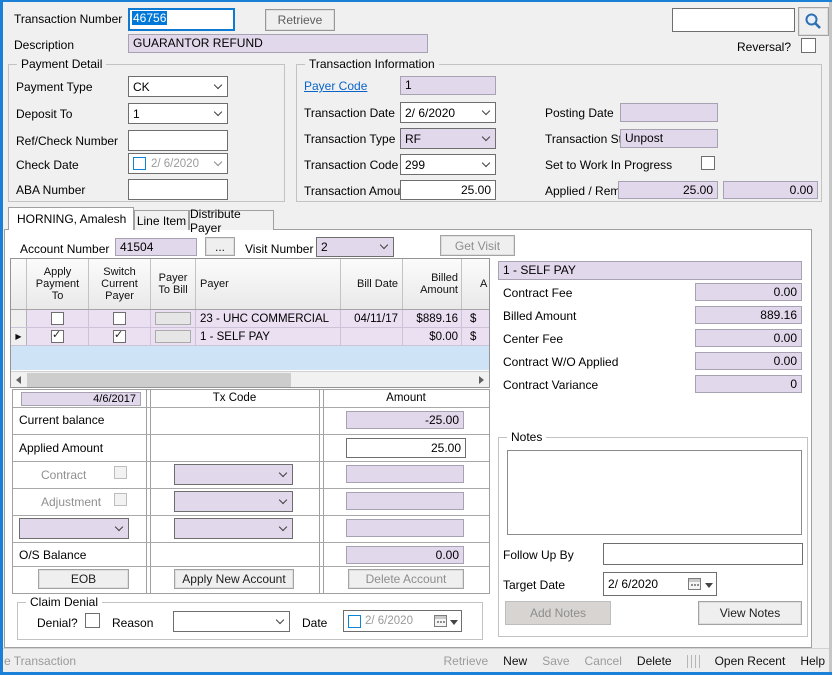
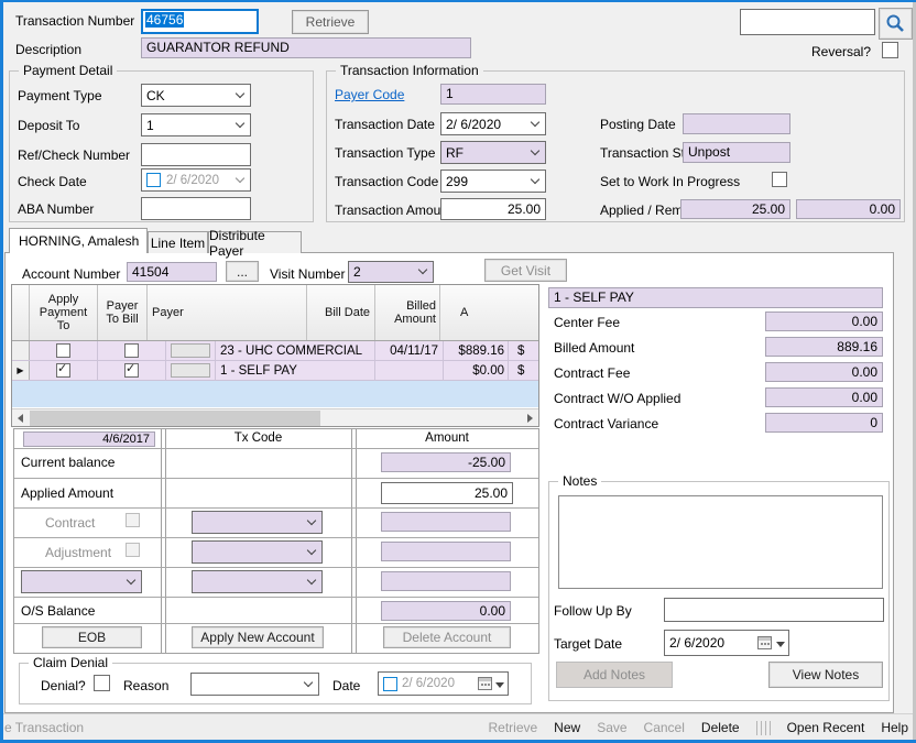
  Transaction Number
  46756
  Retrieve
  Description
  GUARANTOR REFUND
  Reversal?
  Payment Detail
  Payment Type
  CK
  Deposit To
  1
  Ref/Check Number
  Check Date
  2/ 6/2020
  ABA Number
  Transaction Information
  Payer Code
  1
  Transaction Date
  2/ 6/2020
  Posting Date
  Transaction Type
  RF
  Transaction S
  Unpost
  Transaction Code
  299
  Set to Work In Progress
  Transaction Amou
  25.00
  25.00
  0.00
  HORNING, Amalesh
  Line Item
  Distribute Payer
  Account Number
  41504
  ...
  Visit Number
  2
  Get Visit
  Apply Payment To
- Switch Current Payer
  Payer To Bill
  Payer
  Bill Date
  Billed Amount
  A
  23 - UHC COMMERCIAL
  04/11/17
  $889.16
  $
  ▶
  ✓
  ✓
  1 - SELF PAY
  $0.00
  $
  1 - SELF PAY
- Contract Fee
+ Center Fee
  0.00
  Billed Amount
  889.16
- Center Fee
+ Contract Fee
  0.00
  Contract W/O Applied
  0.00
  Contract Variance
  0
  4/6/2017
  Tx Code
  Amount
  Current balance
  -25.00
  Applied Amount
  25.00
  Contract
  Adjustment
  O/S Balance
  0.00
  EOB
  Apply New Account
  Delete Account
  Claim Denial
  Denial?
  Reason
  Date
  2/ 6/2020
  Notes
  Follow Up By
  Target Date
  2/ 6/2020
  Add Notes
  View Notes
  e Transaction
  Retrieve
  New
  Save
  Cancel
  Delete
  Open Recent
  Help
